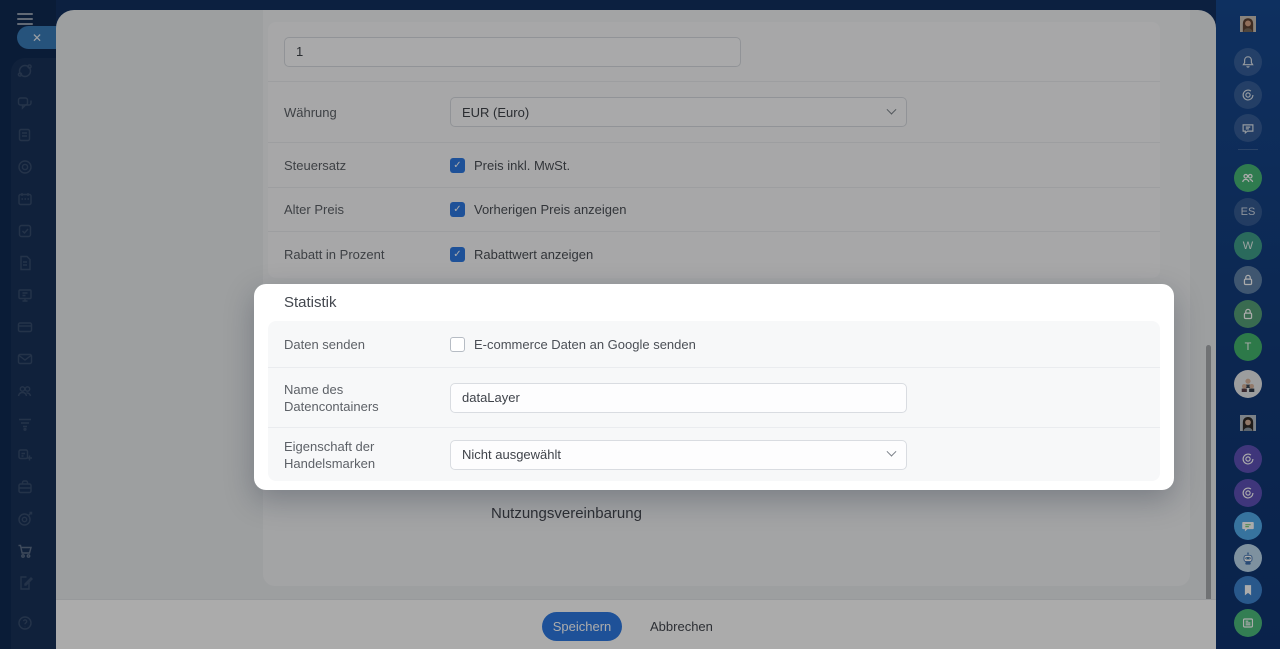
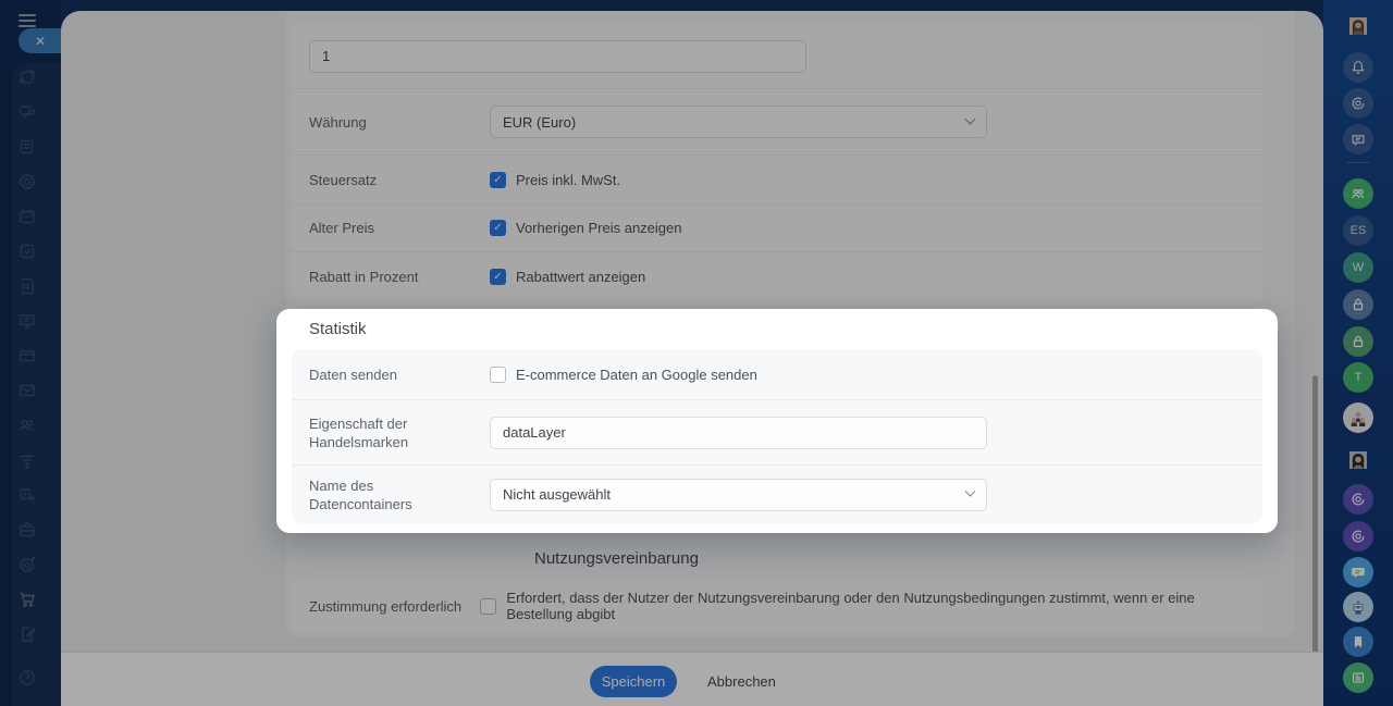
  ✕
  1
  Währung
  EUR (Euro)
  Steuersatz
  ✓
  Preis inkl. MwSt.
  Alter Preis
  ✓
  Vorherigen Preis anzeigen
  Rabatt in Prozent
  ✓
  Rabattwert anzeigen
  Nutzungsvereinbarung
+ Zustimmung erforderlich
+ Erfordert, dass der Nutzer der Nutzungsvereinbarung oder den Nutzungsbedingungen zustimmt, wenn er eine Bestellung abgibt
  Speichern
  Abbrechen
  Statistik
  Daten senden
  E-commerce Daten an Google senden
- Name des Datencontainers
+ Eigenschaft der Handelsmarken
  dataLayer
- Eigenschaft der Handelsmarken
+ Name des Datencontainers
  Nicht ausgewählt
  ES
  W
  T
